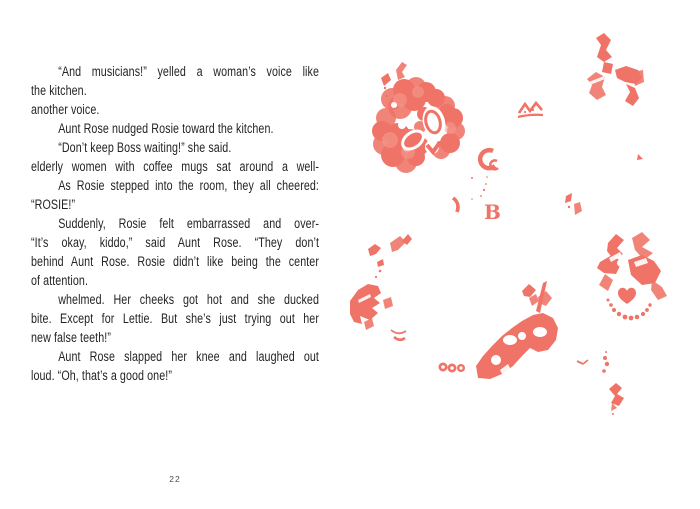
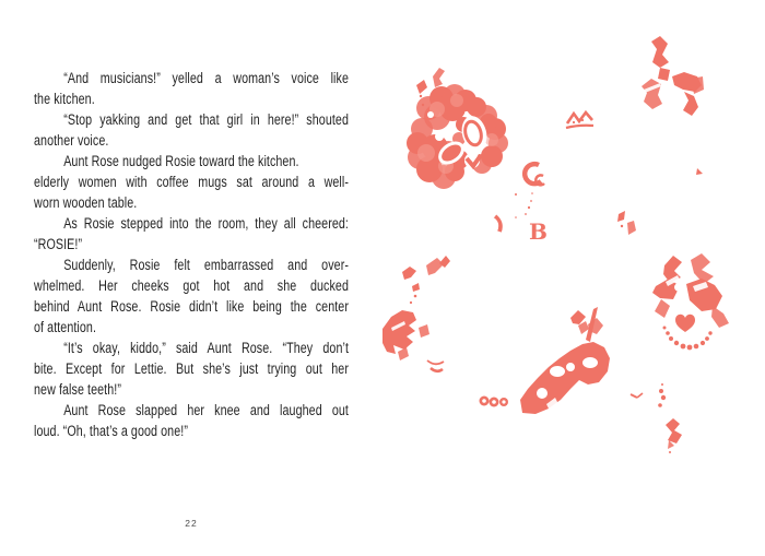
  “And musicians!” yelled a woman’s voice like
  the kitchen.
+ “Stop yakking and get that girl in here!” shouted
  another voice.
  Aunt Rose nudged Rosie toward the kitchen.
- “Don’t keep Boss waiting!” she said.
  elderly women with coffee mugs sat around a well-
+ worn wooden table.
  As Rosie stepped into the room, they all cheered:
  “ROSIE!”
  Suddenly, Rosie felt embarrassed and over-
- “It’s okay, kiddo,” said Aunt Rose. “They don’t
+ whelmed. Her cheeks got hot and she ducked
  behind Aunt Rose. Rosie didn’t like being the center
  of attention.
- whelmed. Her cheeks got hot and she ducked
+ “It’s okay, kiddo,” said Aunt Rose. “They don’t
  bite. Except for Lettie. But she’s just trying out her
  new false teeth!”
  Aunt Rose slapped her knee and laughed out
  loud. “Oh, that’s a good one!”
  22
  B
